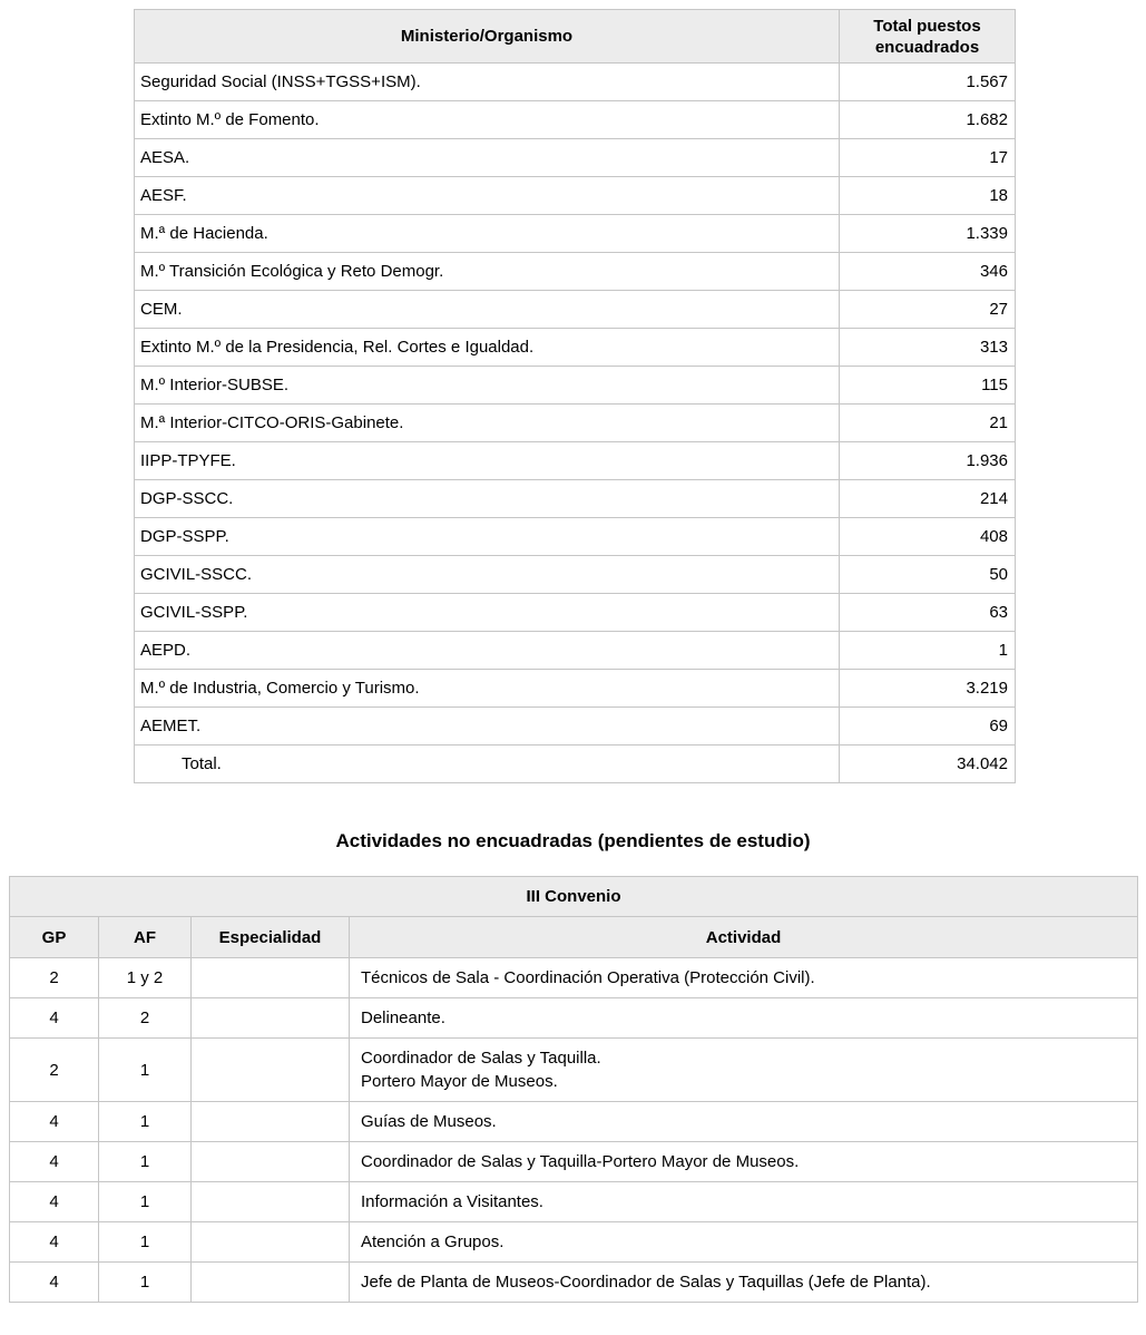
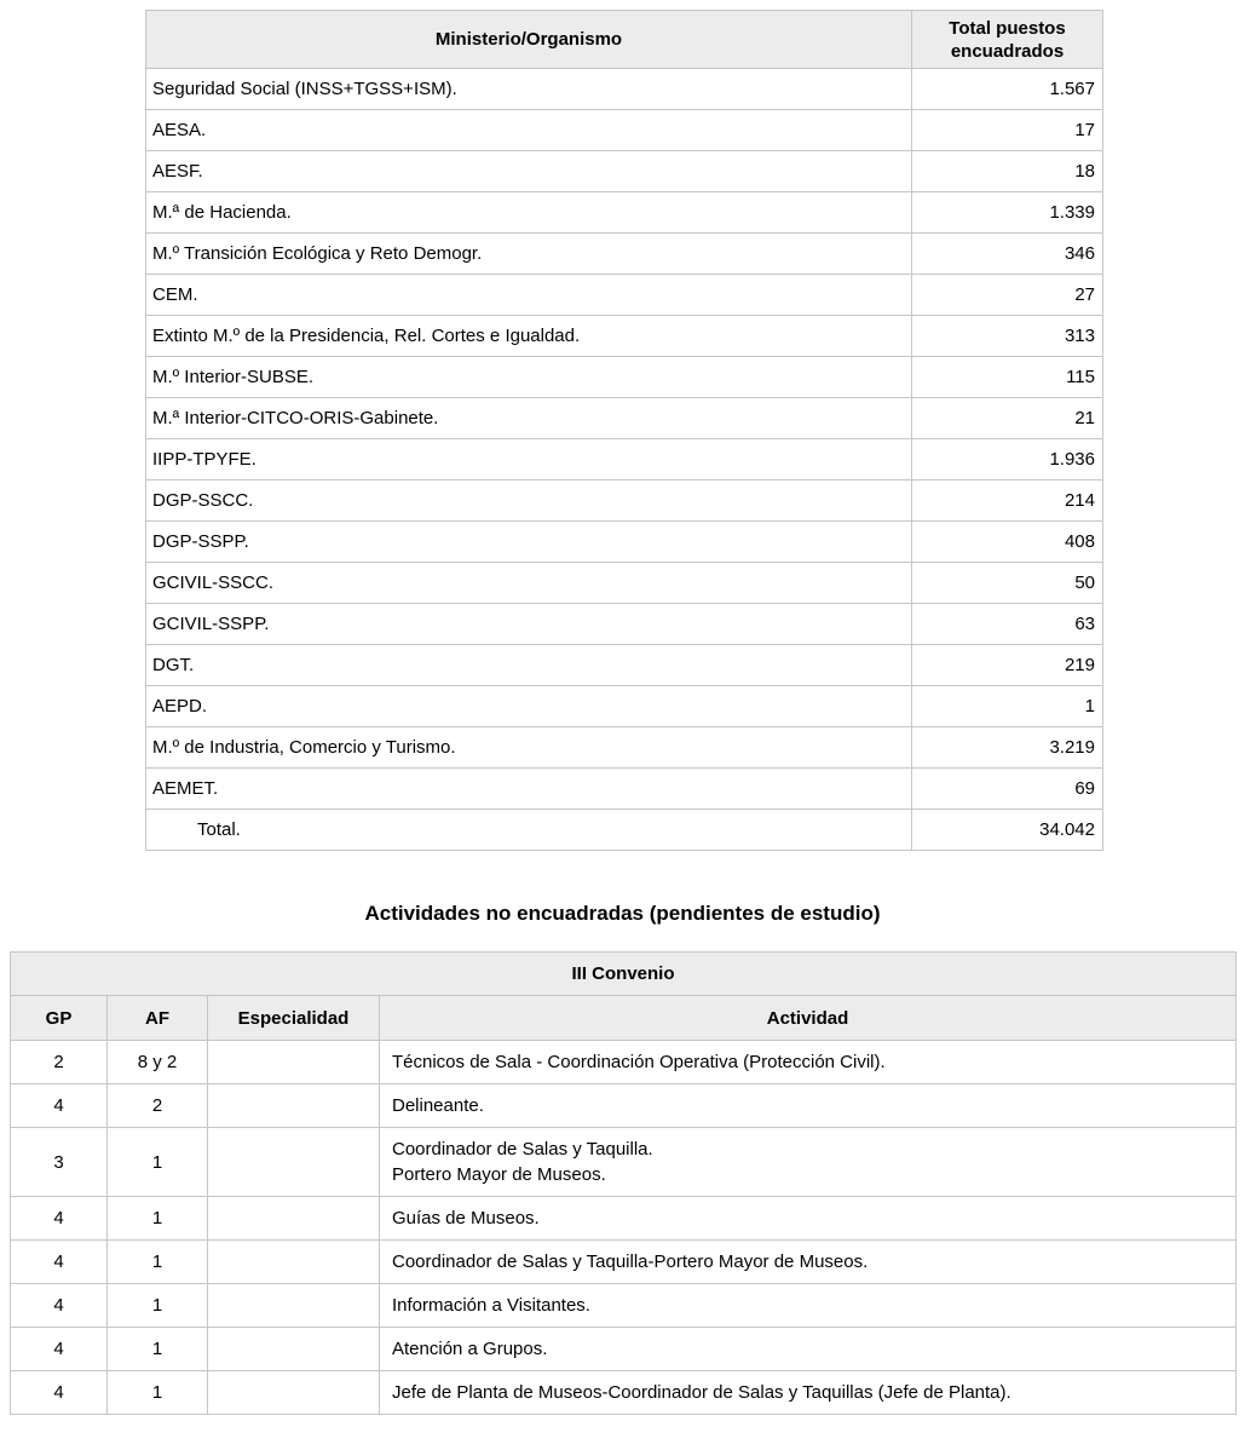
  Ministerio/Organismo	Total puestos encuadrados
  Seguridad Social (INSS+TGSS+ISM).	1.567
- Extinto M.º de Fomento.	1.682
  AESA.	17
  AESF.	18
  M.ª de Hacienda.	1.339
  M.º Transición Ecológica y Reto Demogr.	346
  CEM.	27
  Extinto M.º de la Presidencia, Rel. Cortes e Igualdad.	313
  M.º Interior-SUBSE.	115
  M.ª Interior-CITCO-ORIS-Gabinete.	21
  IIPP-TPYFE.	1.936
  DGP-SSCC.	214
  DGP-SSPP.	408
  GCIVIL-SSCC.	50
  GCIVIL-SSPP.	63
+ DGT.	219
  AEPD.	1
  M.º de Industria, Comercio y Turismo.	3.219
  AEMET.	69
  Total.	34.042
  Actividades no encuadradas (pendientes de estudio)
  III Convenio
  GP	AF	Especialidad	Actividad
- 2	1 y 2		Técnicos de Sala - Coordinación Operativa (Protección Civil).
+ 2	8 y 2		Técnicos de Sala - Coordinación Operativa (Protección Civil).
  4	2		Delineante.
- 2	1		Coordinador de Salas y Taquilla.Portero Mayor de Museos.
+ 3	1		Coordinador de Salas y Taquilla.Portero Mayor de Museos.
  4	1		Guías de Museos.
  4	1		Coordinador de Salas y Taquilla-Portero Mayor de Museos.
  4	1		Información a Visitantes.
  4	1		Atención a Grupos.
  4	1		Jefe de Planta de Museos-Coordinador de Salas y Taquillas (Jefe de Planta).
